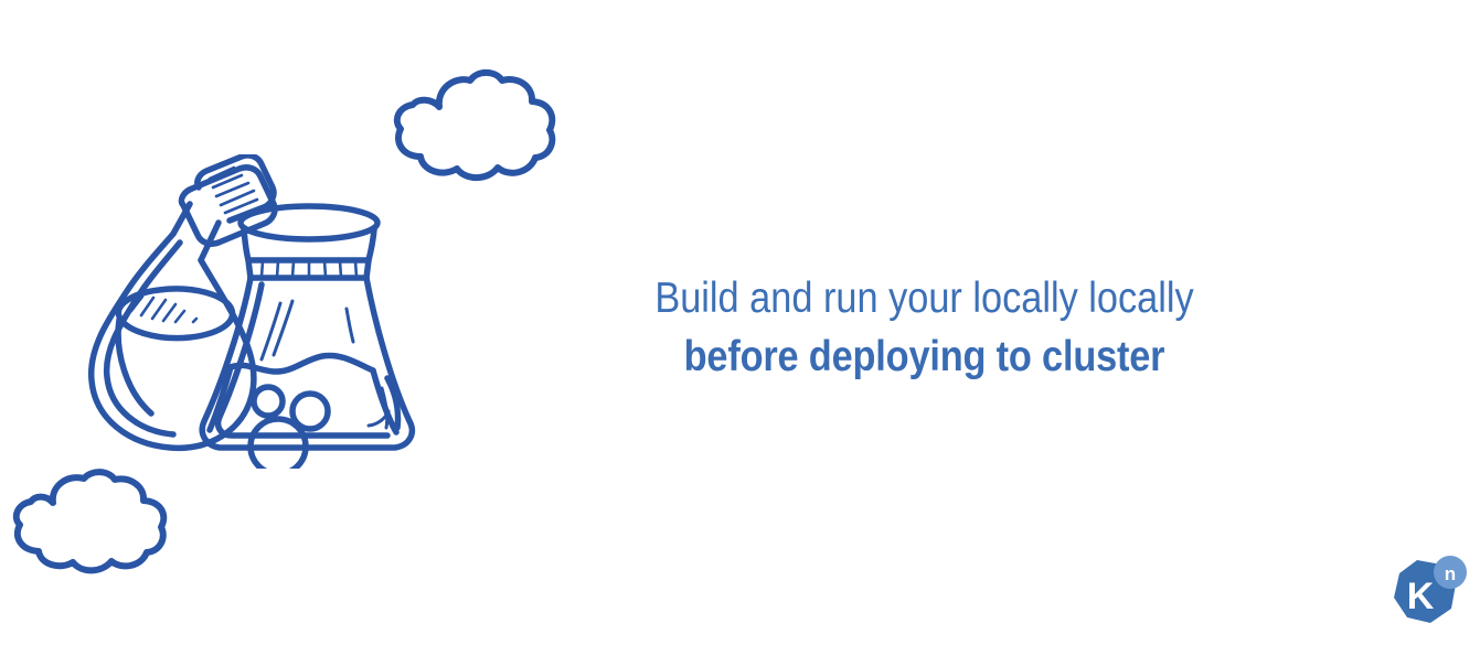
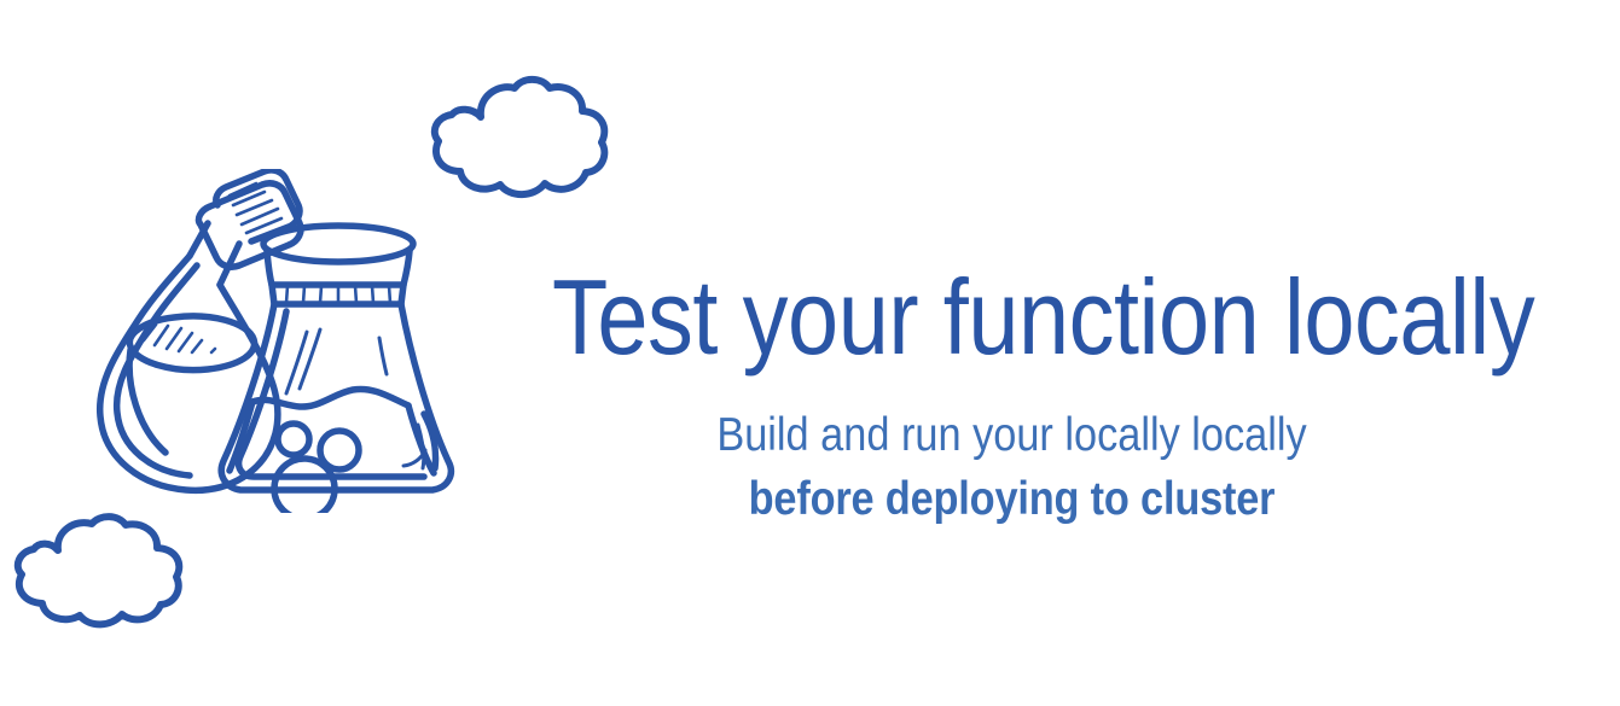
+ Test your function locally
  Build and run your locally locally
  before deploying to cluster
- K
- n
